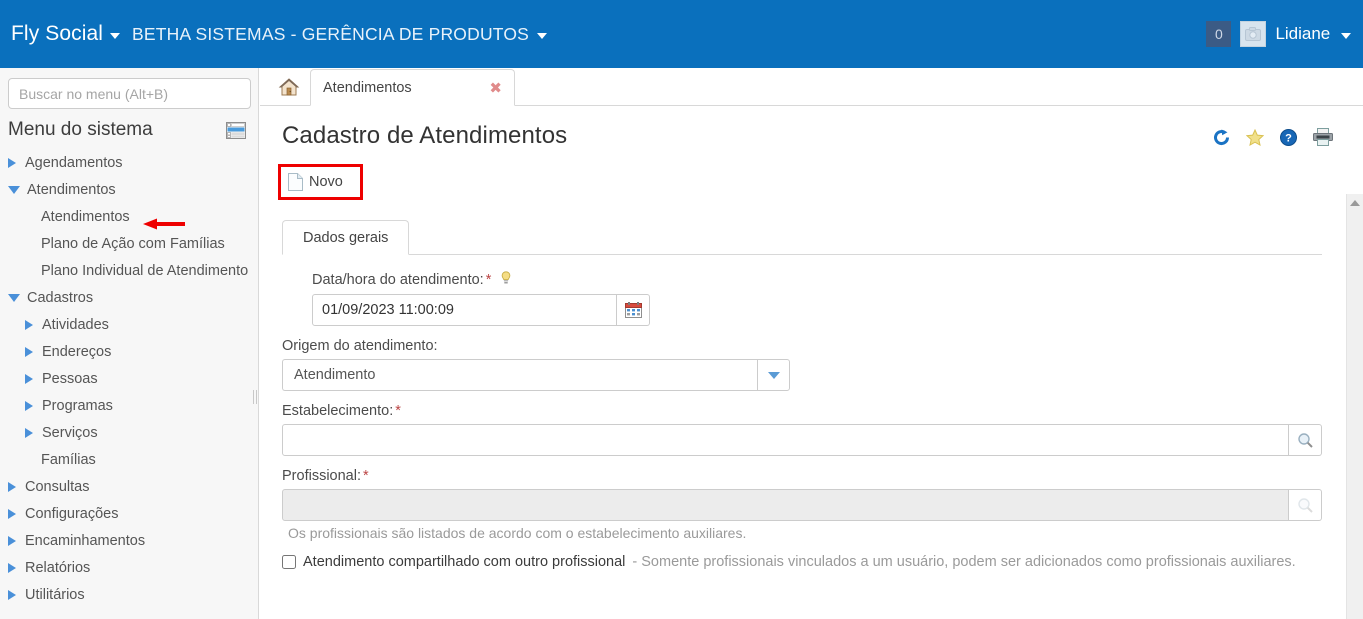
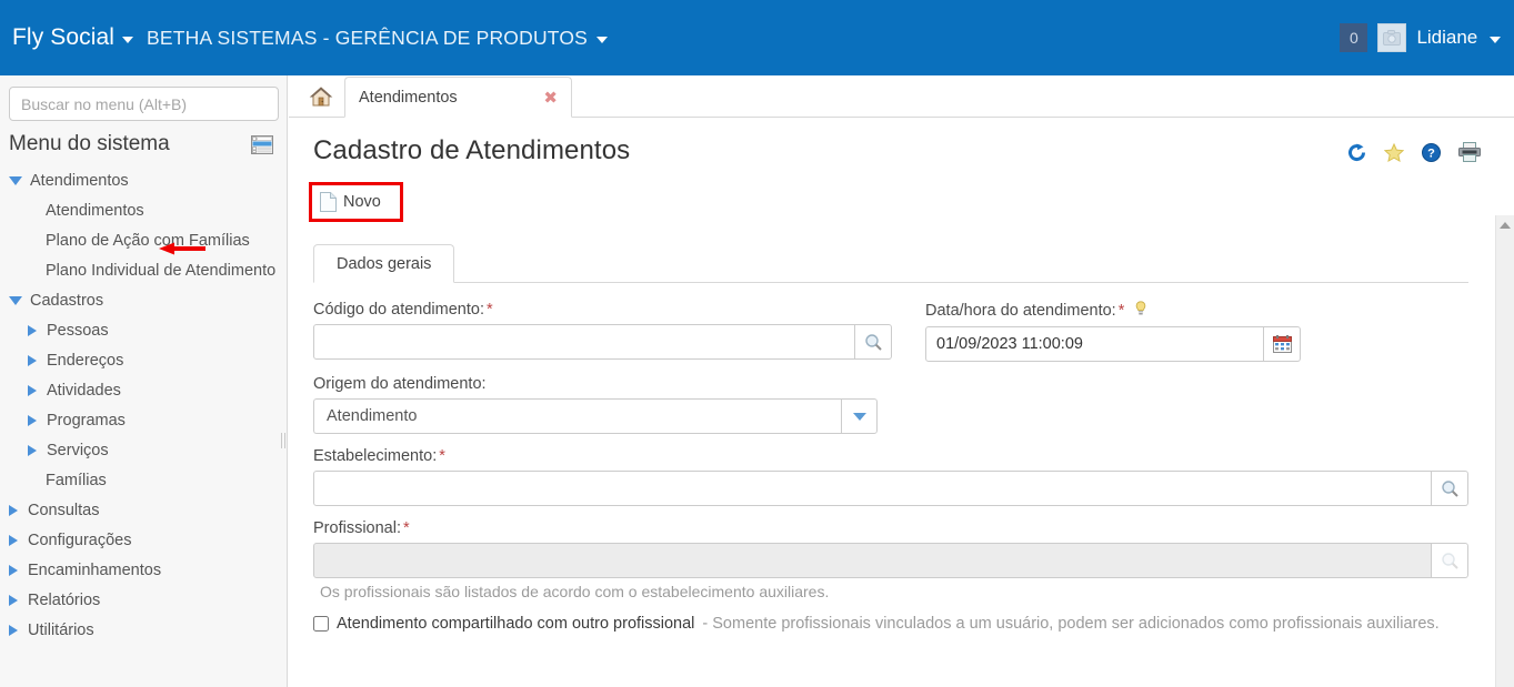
  Fly Social
  BETHA SISTEMAS - GERÊNCIA DE PRODUTOS
  0
  Lidiane
  Buscar no menu (Alt+B)
  Menu do sistema
- Agendamentos
  Atendimentos
  Atendimentos
  Plano de Ação com Famílias
  Plano Individual de Atendimento
  Cadastros
- Atividades
+ Pessoas
  Endereços
- Pessoas
+ Atividades
  Programas
  Serviços
  Famílias
  Consultas
  Configurações
  Encaminhamentos
  Relatórios
  Utilitários
  Atendimentos
  ✖
  ?
  Cadastro de Atendimentos
  Novo
  Dados gerais
+ Código do atendimento: *
  Data/hora do atendimento: *
  01/09/2023 11:00:09
  Origem do atendimento:
  Atendimento
  Estabelecimento: *
  Profissional: *
  Os profissionais são listados de acordo com o estabelecimento auxiliares.
  Atendimento compartilhado com outro profissional
  - Somente profissionais vinculados a um usuário, podem ser adicionados como profissionais auxiliares.
